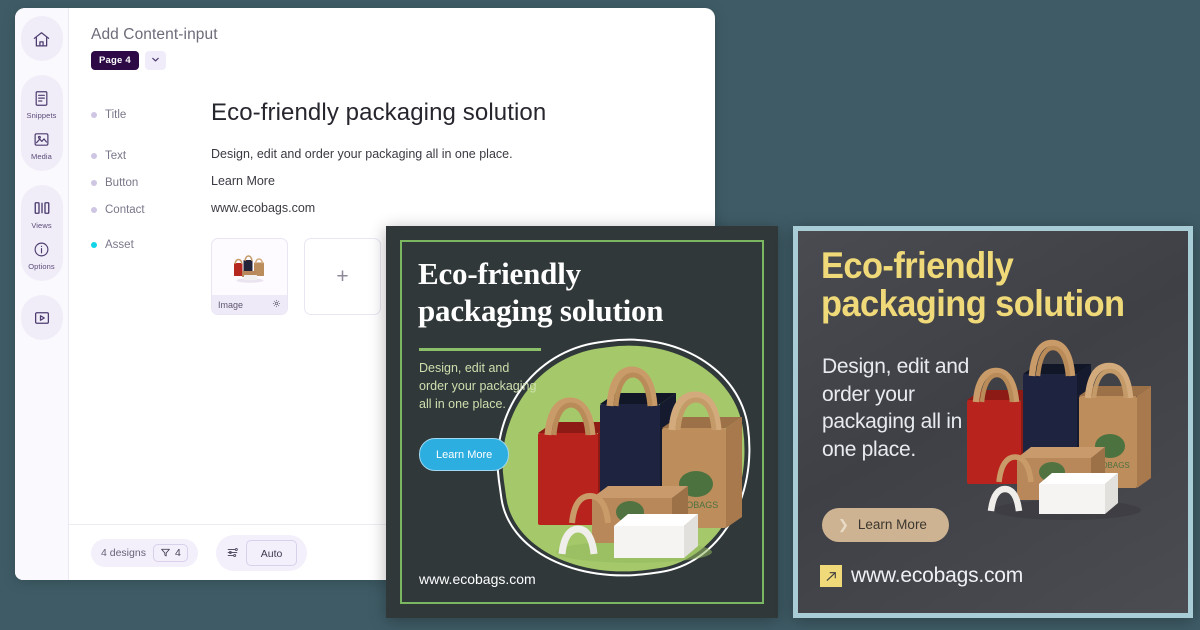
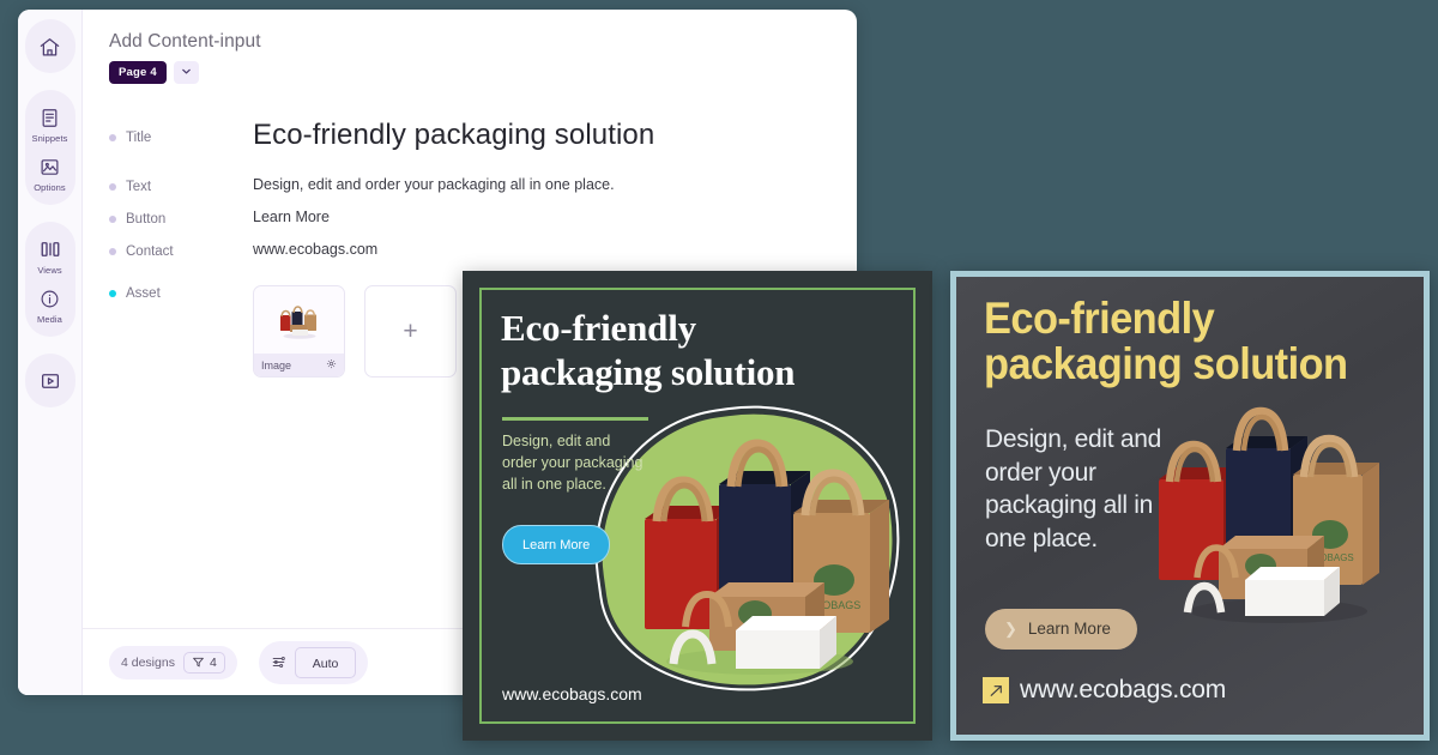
  Snippets
- Media
+ Options
  Views
- Options
+ Media
  Add Content-input
  Page 4
  Title
  Eco-friendly packaging solution
  Text
  Design, edit and order your packaging all in one place.
  Button
  Learn More
  Contact
  www.ecobags.com
  Asset
  Image
  +
  4 designs
  4
  Auto
  OBAGS
  Eco-friendly packaging solution
  Design, edit and order your packaging all in one place.
  Learn More
  www.ecobags.com
  Eco-friendly packaging solution
  Design, edit and order your packaging all in one place.
  ❯
  Learn More
  www.ecobags.com
